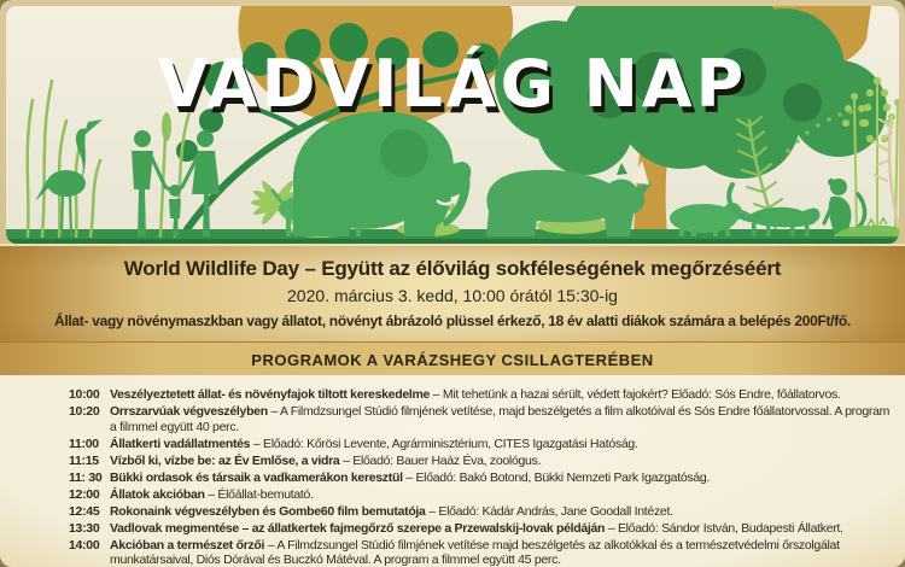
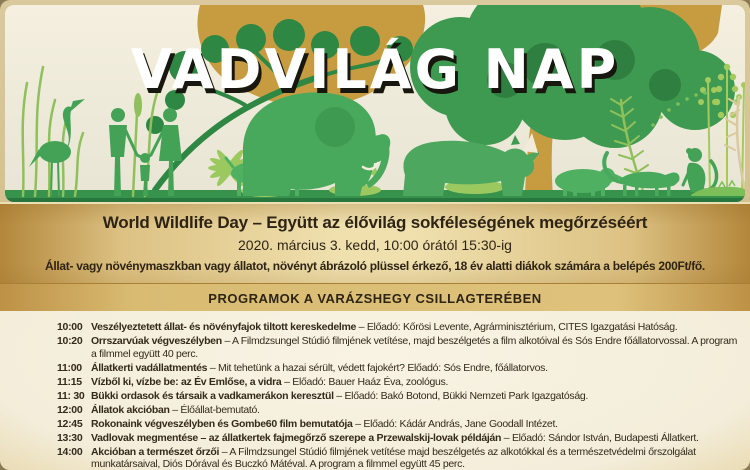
  VADVILÁG NAP
  World Wildlife Day – Együtt az élővilág sokféleségének megőrzéséért
  2020. március 3. kedd, 10:00 órától 15:30-ig
  Állat- vagy növénymaszkban vagy állatot, növényt ábrázoló plüssel érkező, 18 év alatti diákok számára a belépés 200Ft/fő.
  PROGRAMOK A VARÁZSHEGY CSILLAGTERÉBEN
  10:00
- Veszélyeztetett állat- és növényfajok tiltott kereskedelme – Mit tehetünk a hazai sérült, védett fajokért? Előadó: Sós Endre, főállatorvos.
+ Veszélyeztetett állat- és növényfajok tiltott kereskedelme – Előadó: Kőrösi Levente, Agrárminisztérium, CITES Igazgatási Hatóság.
  10:20
  Orrszarvúak végveszélyben – A Filmdzsungel Stúdió filmjének vetítése, majd beszélgetés a film alkotóival és Sós Endre főállatorvossal. A program a filmmel együtt 40 perc.
  11:00
- Állatkerti vadállatmentés – Előadó: Kőrösi Levente, Agrárminisztérium, CITES Igazgatási Hatóság.
+ Állatkerti vadállatmentés – Mit tehetünk a hazai sérült, védett fajokért? Előadó: Sós Endre, főállatorvos.
  11:15
  Vízből ki, vízbe be: az Év Emlőse, a vidra – Előadó: Bauer Haáz Éva, zoológus.
  11: 30
  Bükki ordasok és társaik a vadkamerákon keresztül – Előadó: Bakó Botond, Bükki Nemzeti Park Igazgatóság.
  12:00
  Állatok akcióban – Élőállat-bemutató.
  12:45
  Rokonaink végveszélyben és Gombe60 film bemutatója – Előadó: Kádár András, Jane Goodall Intézet.
  13:30
  Vadlovak megmentése – az állatkertek fajmegőrző szerepe a Przewalskij-lovak példáján – Előadó: Sándor István, Budapesti Állatkert.
  14:00
  Akcióban a természet őrzői – A Filmdzsungel Stúdió filmjének vetítése majd beszélgetés az alkotókkal és a természetvédelmi őrszolgálat munkatársaival, Diós Dórával és Buczkó Mátéval. A program a filmmel együtt 45 perc.
